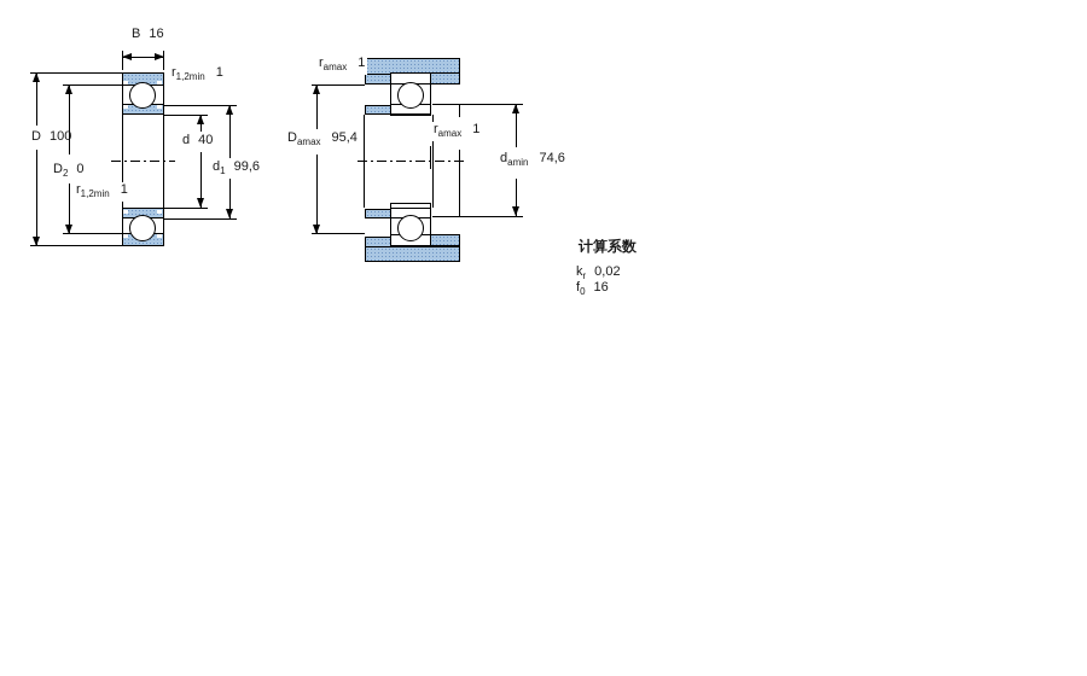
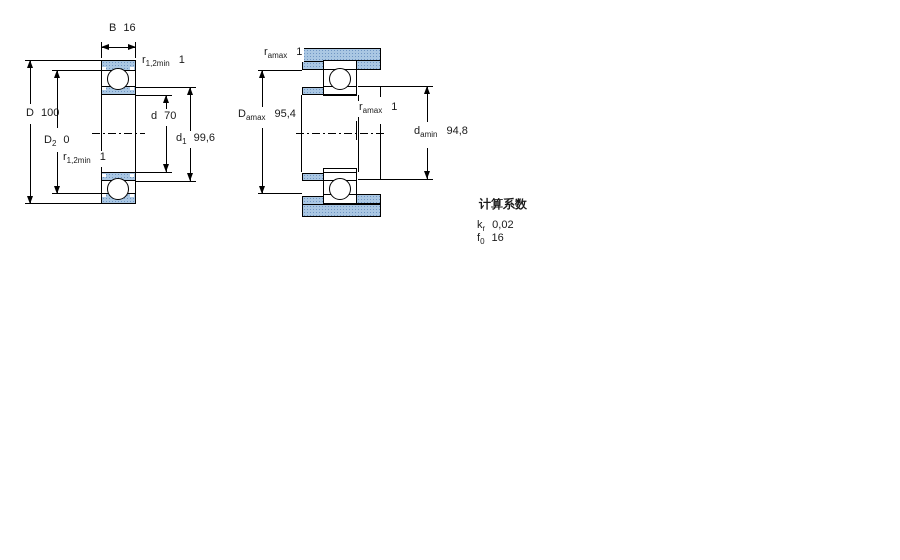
  B 16
  r1,2min 1
  D 10
  D2 0
  r1,2min 1
- d 40
+ d 70
  d1 99,6
  ramax 1
  Damax 95,4
  ramax 1
- damin 74,6
+ damin 94,8
  计算系数
  kr 0,02
  f0 16
